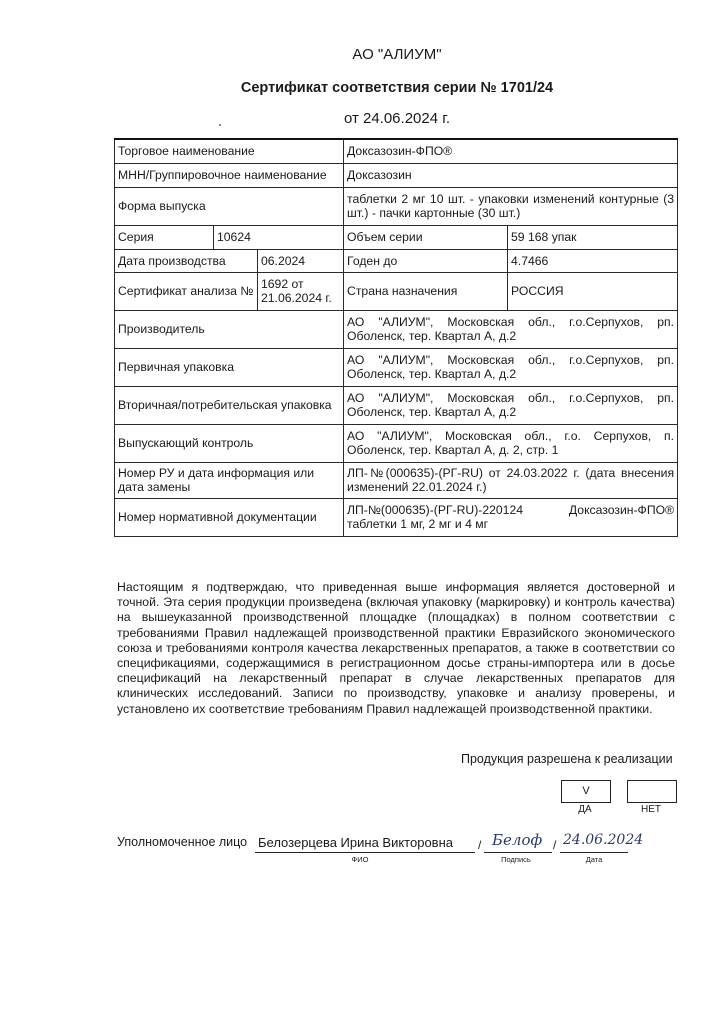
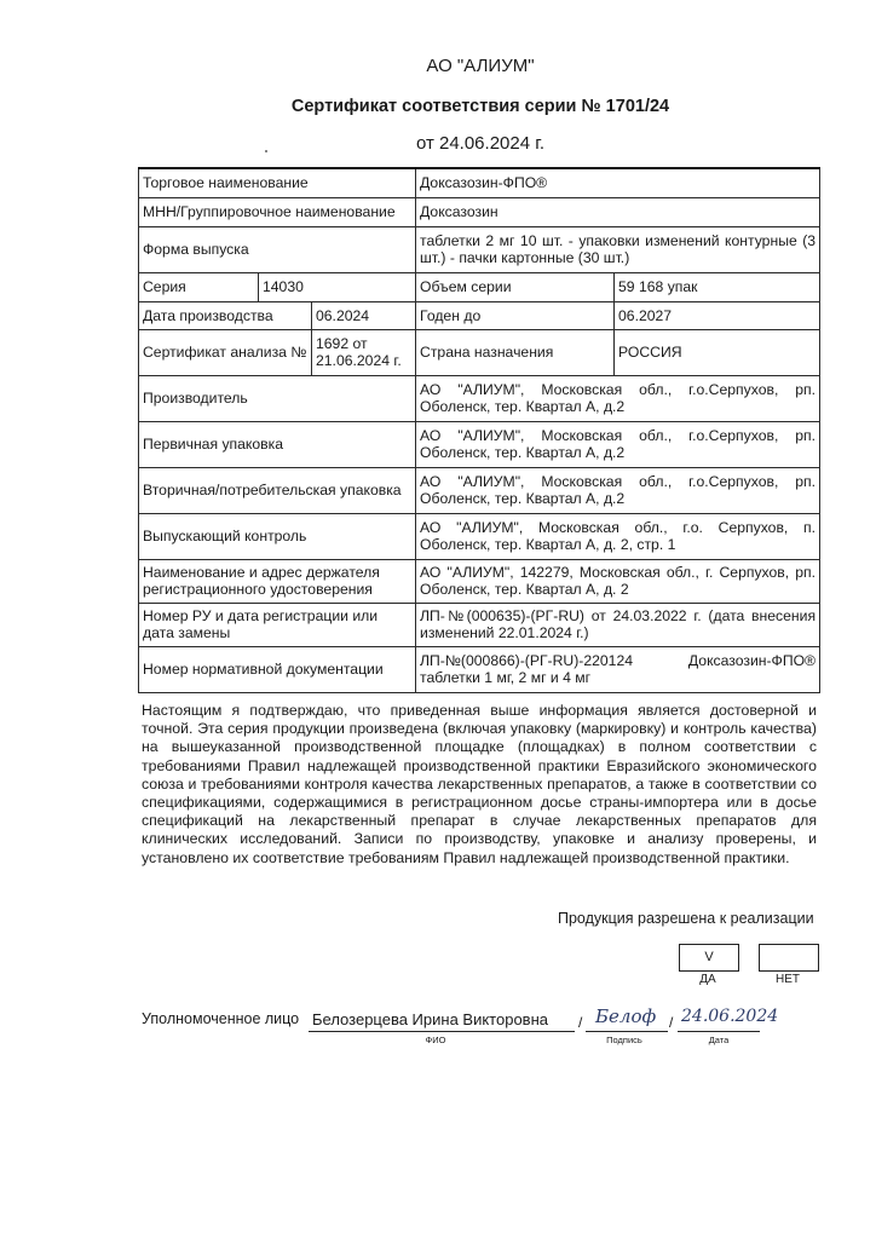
  АО "АЛИУМ"
  Сертификат соответствия серии № 1701/24
  от 24.06.2024 г.
  Торговое наименование	Доксазозин-ФПО®
  МНН/Группировочное наименование	Доксазозин
  Форма выпуска	таблетки 2 мг 10 шт. - упаковки изменений контурные (3 шт.) - пачки картонные (30 шт.)
- Серия	10624	Объем серии	59 168 упак
+ Серия	14030	Объем серии	59 168 упак
- Дата производства	06.2024	Годен до	4.7466
+ Дата производства	06.2024	Годен до	06.2027
  Сертификат анализа №	1692 от 21.06.2024 г.	Страна назначения	РОССИЯ
  Производитель	АО "АЛИУМ", Московская обл., г.о.Серпухов, рп. Оболенск, тер. Квартал А, д.2
  Первичная упаковка	АО "АЛИУМ", Московская обл., г.о.Серпухов, рп. Оболенск, тер. Квартал А, д.2
  Вторичная/потребительская упаковка	АО "АЛИУМ", Московская обл., г.о.Серпухов, рп. Оболенск, тер. Квартал А, д.2
  Выпускающий контроль	АО "АЛИУМ", Московская обл., г.о. Серпухов, п. Оболенск, тер. Квартал А, д. 2, стр. 1
+ Наименование и адрес держателя регистрационного удостоверения	АО "АЛИУМ", 142279, Московская обл., г. Серпухов, рп. Оболенск, тер. Квартал А, д. 2
- Номер РУ и дата информация или дата замены	ЛП-№(000635)-(РГ-RU) от 24.03.2022 г. (дата внесения изменений 22.01.2024 г.)
+ Номер РУ и дата регистрации или дата замены	ЛП-№(000635)-(РГ-RU) от 24.03.2022 г. (дата внесения изменений 22.01.2024 г.)
- Номер нормативной документации	ЛП-№(000635)-(РГ-RU)-220124 Доксазозин-ФПО® таблетки 1 мг, 2 мг и 4 мг
+ Номер нормативной документации	ЛП-№(000866)-(РГ-RU)-220124 Доксазозин-ФПО® таблетки 1 мг, 2 мг и 4 мг
  Настоящим я подтверждаю, что приведенная выше информация является достоверной и точной. Эта серия продукции произведена (включая упаковку (маркировку) и контроль качества) на вышеуказанной производственной площадке (площадках) в полном соответствии с требованиями Правил надлежащей производственной практики Евразийского экономического союза и требованиями контроля качества лекарственных препаратов, а также в соответствии со спецификациями, содержащимися в регистрационном досье страны-импортера или в досье спецификаций на лекарственный препарат в случае лекарственных препаратов для клинических исследований. Записи по производству, упаковке и анализу проверены, и установлено их соответствие требованиям Правил надлежащей производственной практики.
  Продукция разрешена к реализации
  V
  ДА
  НЕТ
  Уполномоченное лицо
  Белозерцева Ирина Викторовна
  ФИО
  /
  Белоф
  Подпись
  /
  24.06.2024
  Дата
